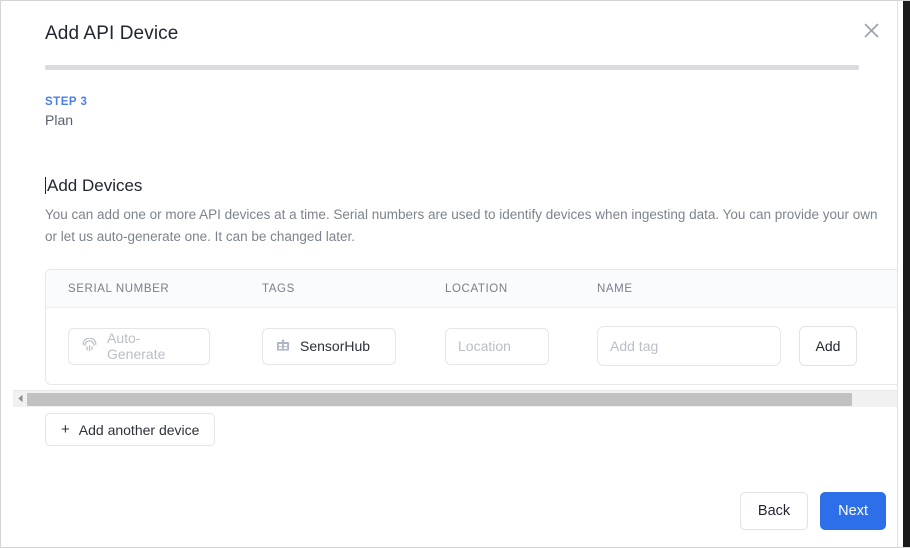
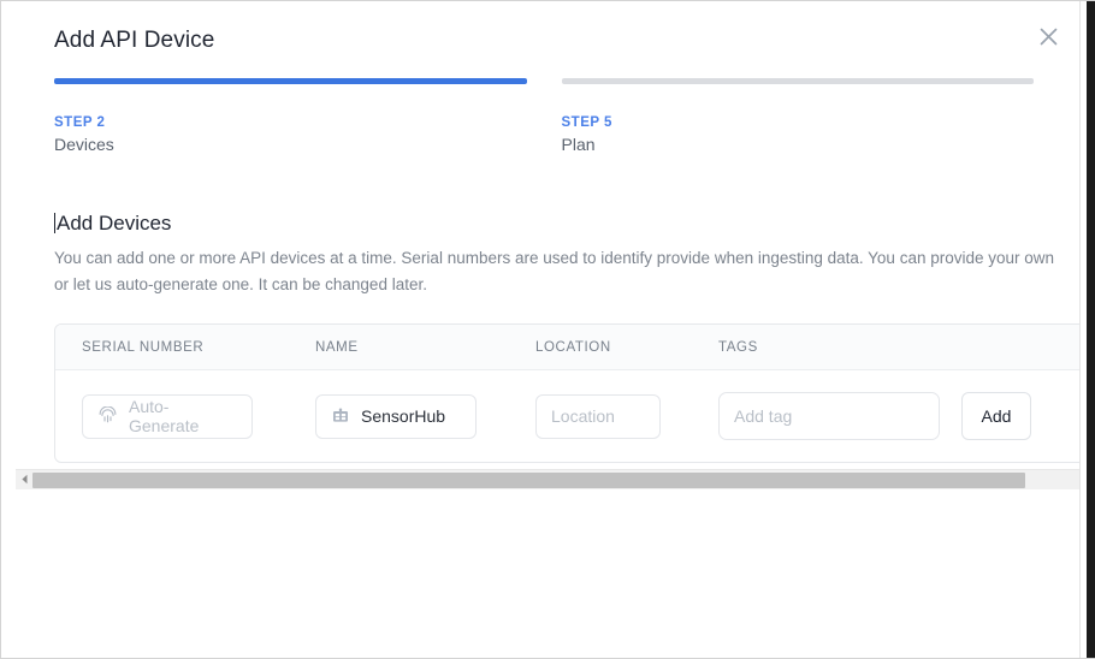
  Add API Device
+ STEP 2
+ Devices
- STEP 3
+ STEP 5
  Plan
  Add Devices
- You can add one or more API devices at a time. Serial numbers are used to identify devices when ingesting data. You can provide your own or let us auto-generate one. It can be changed later.
+ You can add one or more API devices at a time. Serial numbers are used to identify provide when ingesting data. You can provide your own or let us auto-generate one. It can be changed later.
  SERIAL NUMBER
- TAGS
+ NAME
  LOCATION
- NAME
+ TAGS
  Auto-Generate
  SensorHub
  Location
  Add tag
  Add
- +
- Add another device
- Back
- Next
